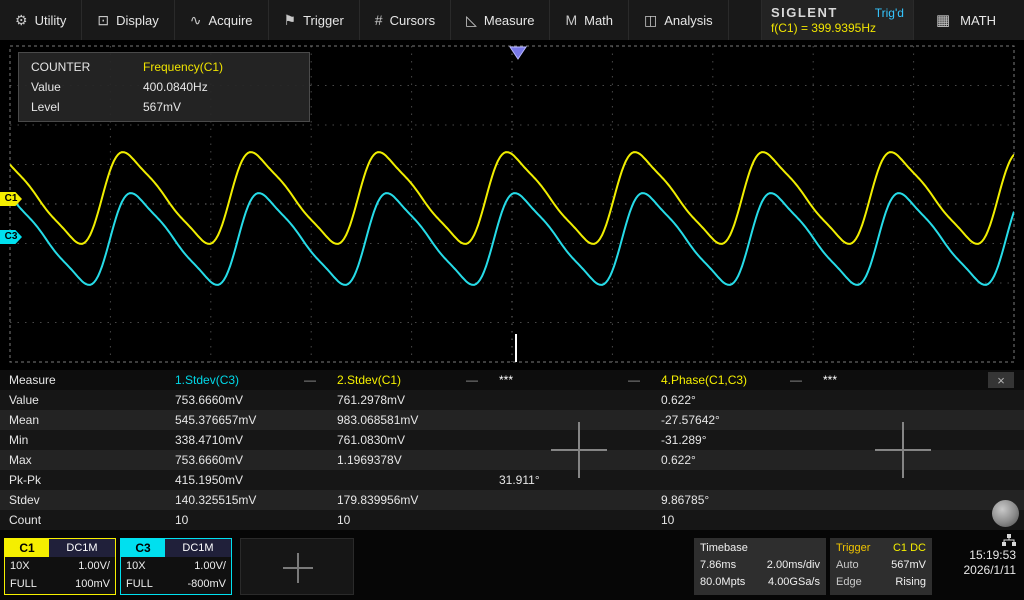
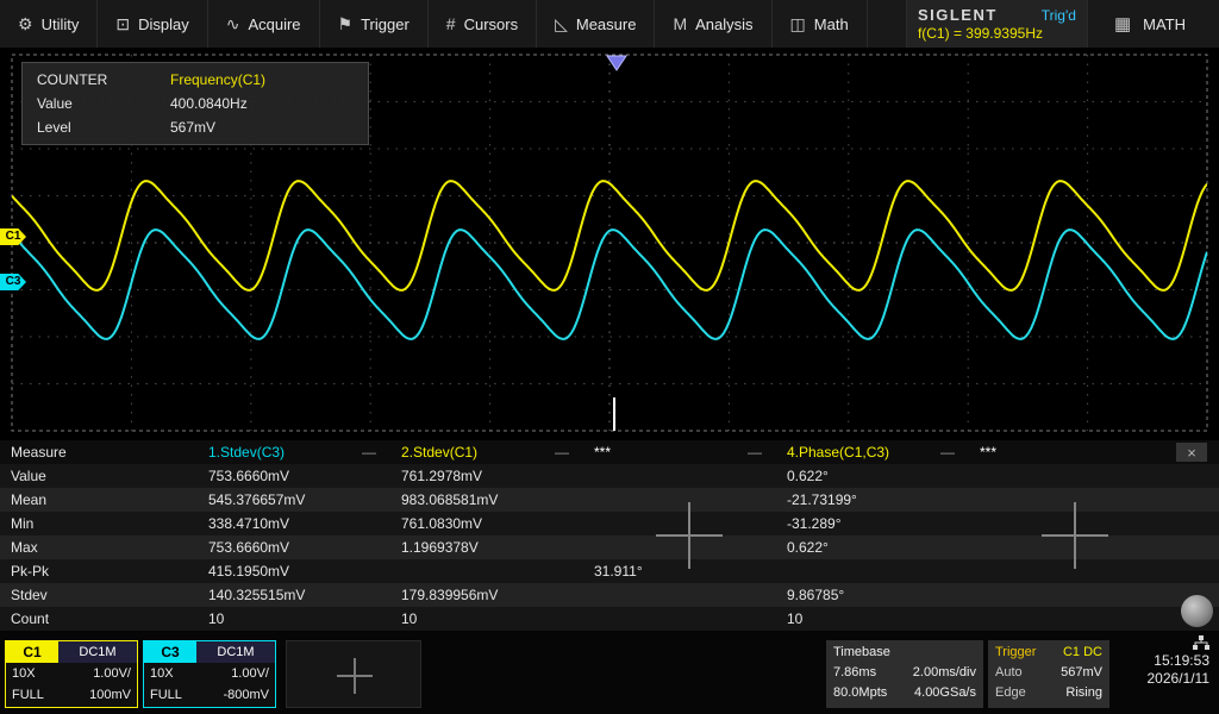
  ⚙
  Utility
  ⊡
  Display
  ∿
  Acquire
  ⚑
  Trigger
  #
  Cursors
  ◺
  Measure
  M
- Math
+ Analysis
  ◫
- Analysis
+ Math
  SIGLENT
  Trig'd
  f(C1) = 399.9395Hz
  ▦
  MATH
  COUNTER
  Frequency(C1)
  Value
  400.0840Hz
  Level
  567mV
  C1
  C3
  Measure
  1.Stdev(C3)
  —
  2.Stdev(C1)
  —
  ***
  —
  4.Phase(C1,C3)
  —
  ***
  ×
  Value
  753.6660mV
  761.2978mV
  0.622°
  Mean
  545.376657mV
  983.068581mV
- -27.57642°
+ -21.73199°
  Min
  338.4710mV
  761.0830mV
  -31.289°
  Max
  753.6660mV
  1.1969378V
  0.622°
  Pk-Pk
  415.1950mV
  31.911°
  Stdev
  140.325515mV
  179.839956mV
  9.86785°
  Count
  10
  10
  10
  C1
  DC1M
  10X
  1.00V/
  FULL
  100mV
  C3
  DC1M
  10X
  1.00V/
  FULL
  -800mV
  Timebase
  7.86ms
  2.00ms/div
  80.0Mpts
  4.00GSa/s
  Trigger
  C1 DC
  Auto
  567mV
  Edge
  Rising
  15:19:53
  2026/1/11
